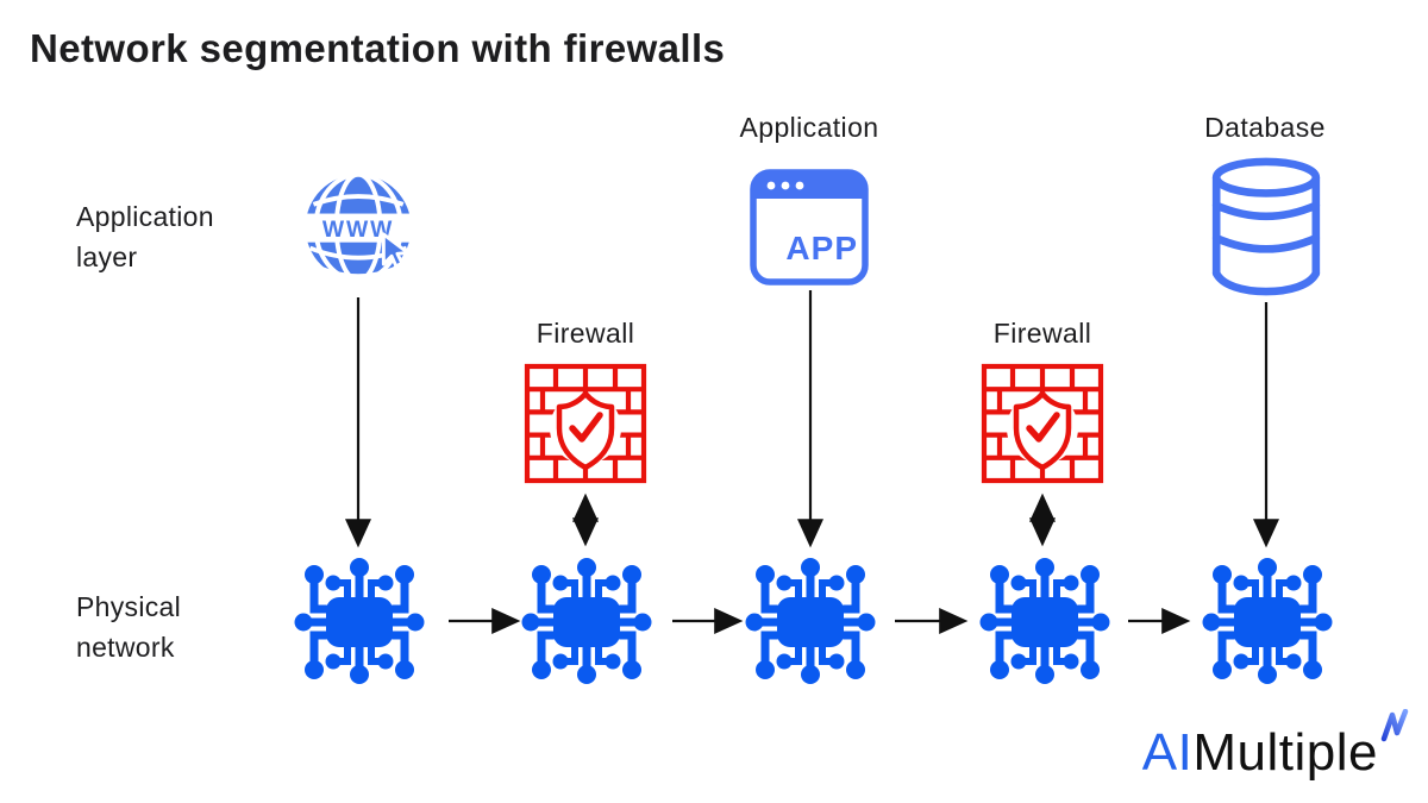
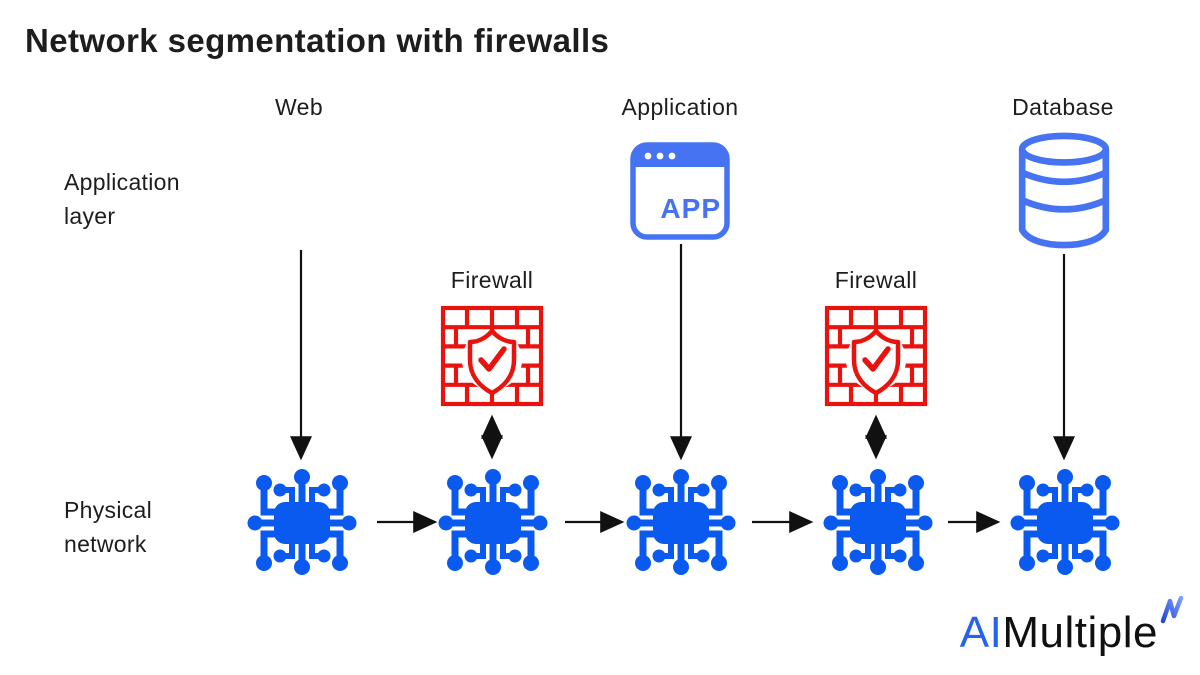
  Network segmentation with firewalls
+ Web
  Application
  Database
  Application
  layer
  Physical
  network
  Firewall
  Firewall
- WWW
  APP
  AIMultiple
